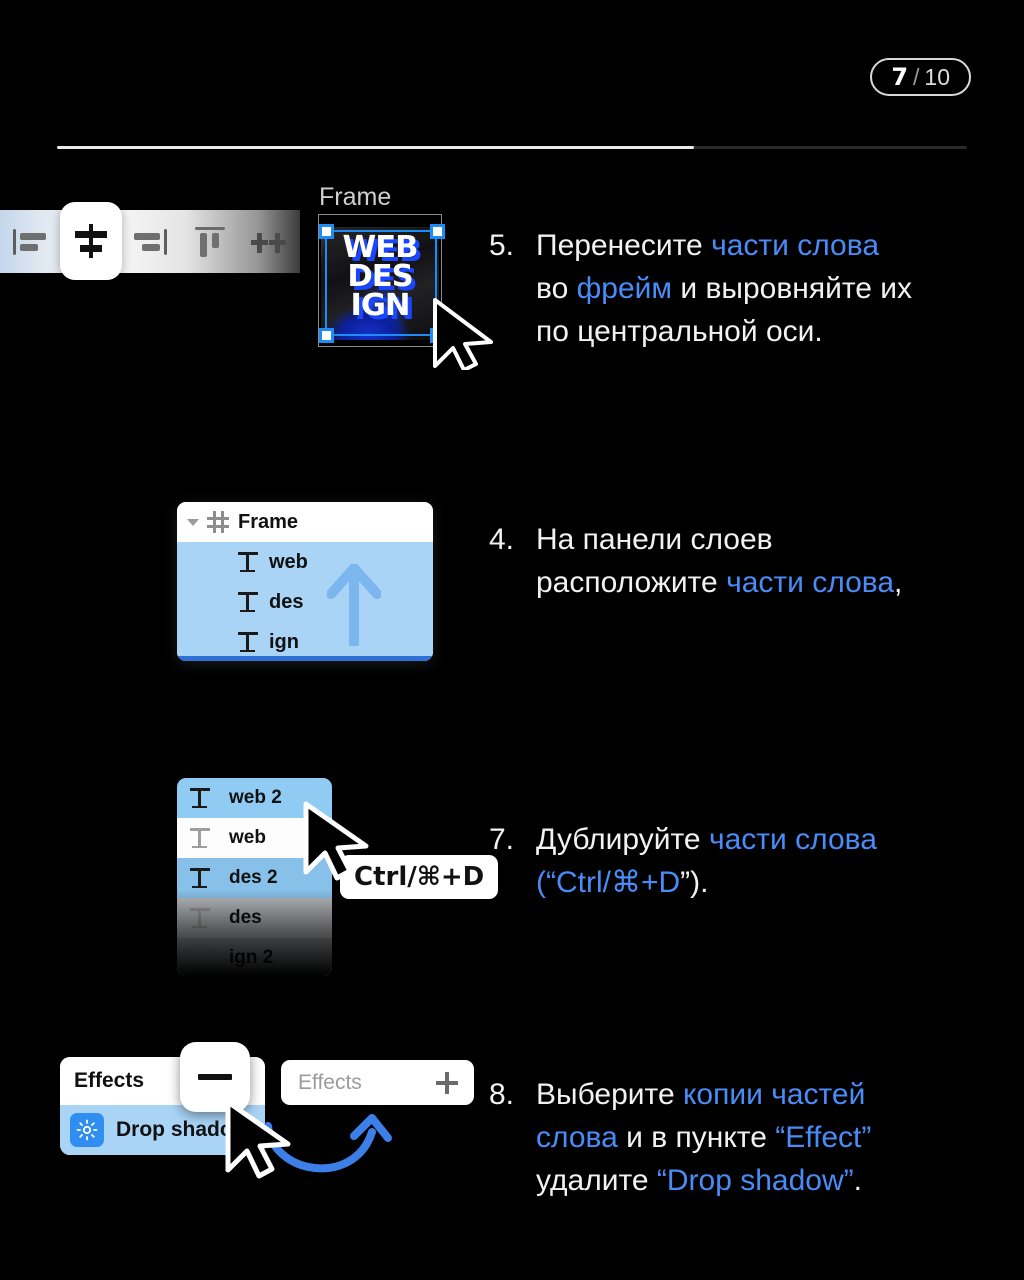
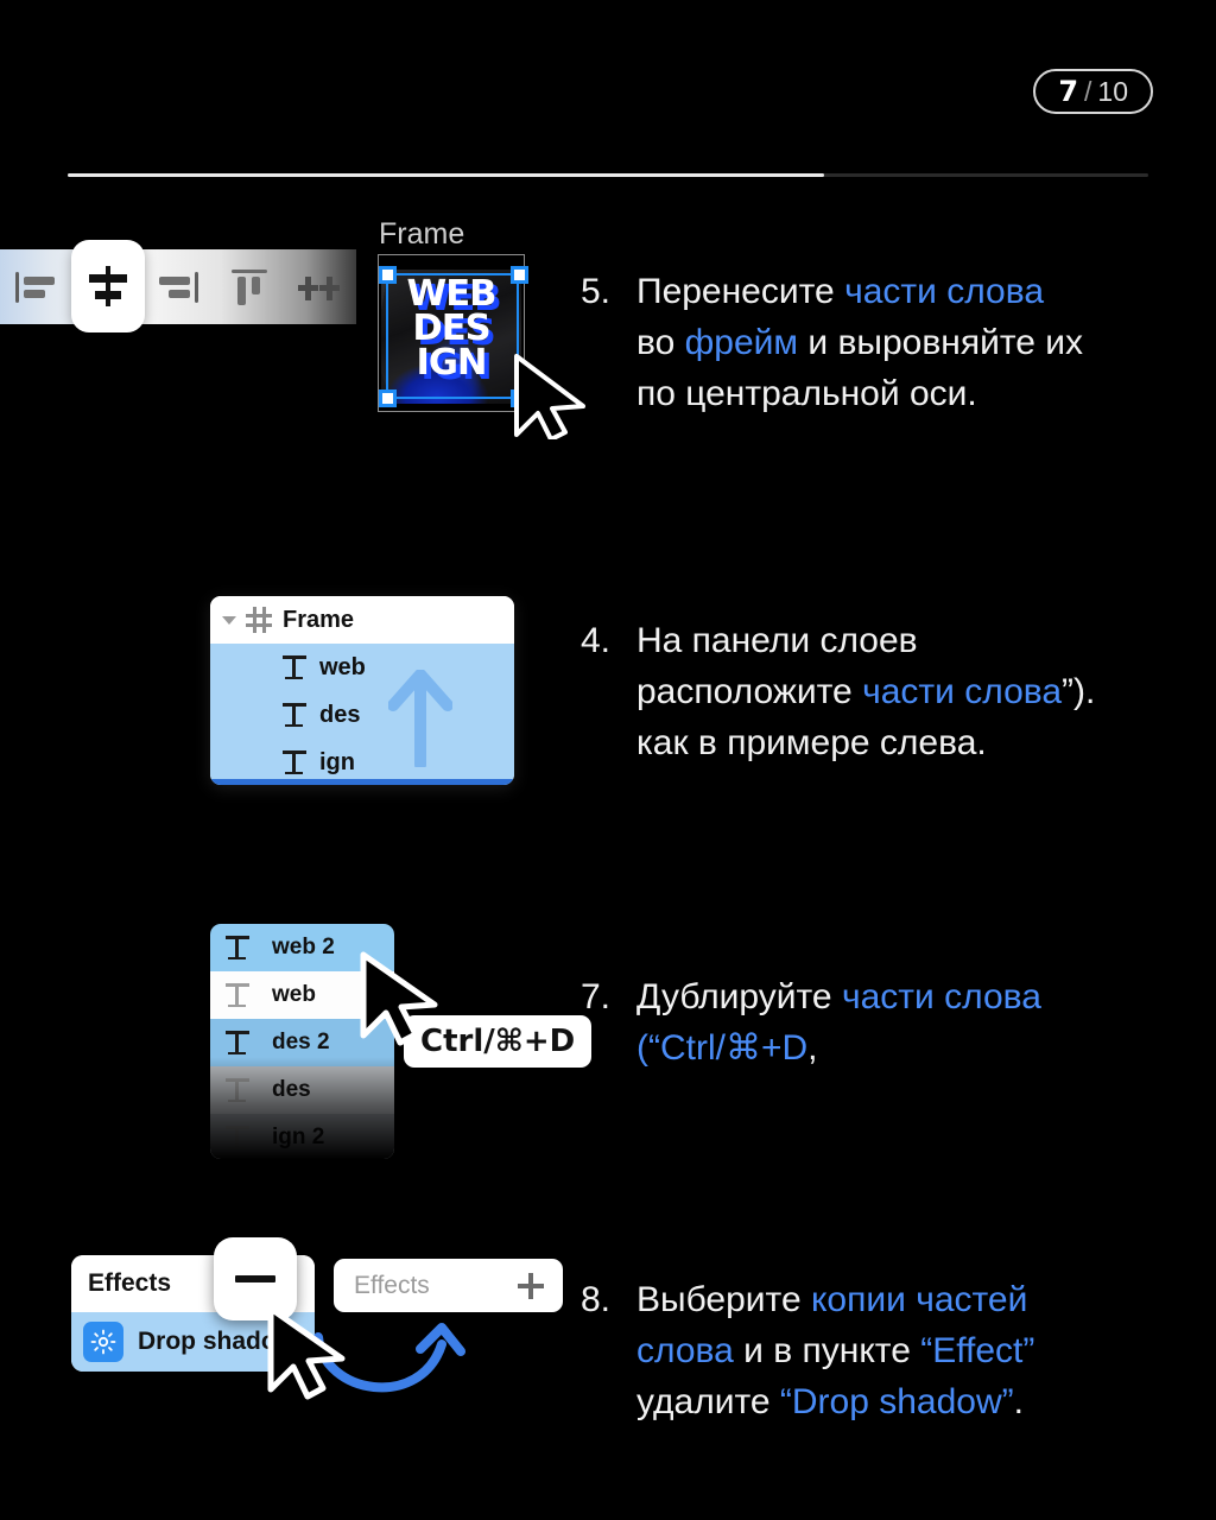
  7
  /
  10
  Frame
  WEB
  DES
  IGN
  5.
  Перенесите части слова
  во фрейм и выровняйте их
  по центральной оси.
  Frame
  web
  des
  ign
  4.
  На панели слоев
- расположите части слова,
+ расположите части слова”).
+ как в примере слева.
  web 2
  web
  des 2
  Ctrl/⌘+D
  7.
  Дублируйте части слова
- (“Ctrl/⌘+D”).
+ (“Ctrl/⌘+D,
  Effects
  Drop shad
  Effects
  8.
  Выберите копии частей
  слова и в пункте “Effect”
  удалите “Drop shadow”.
